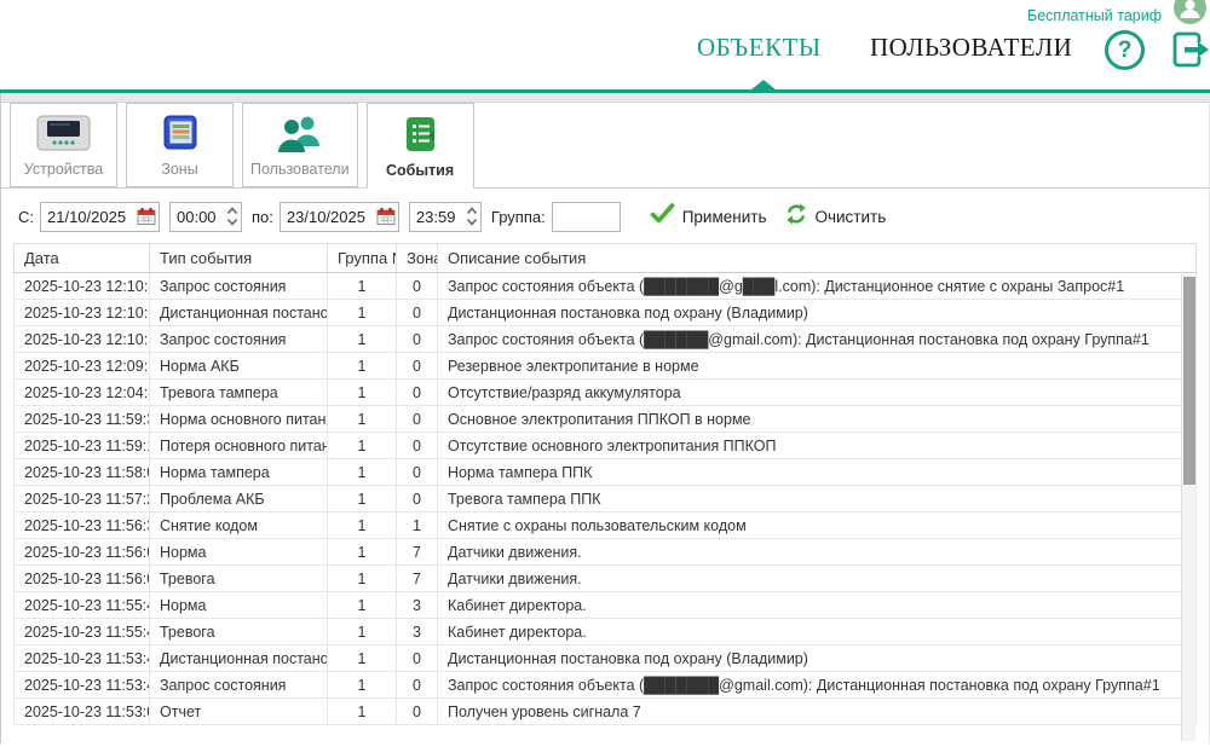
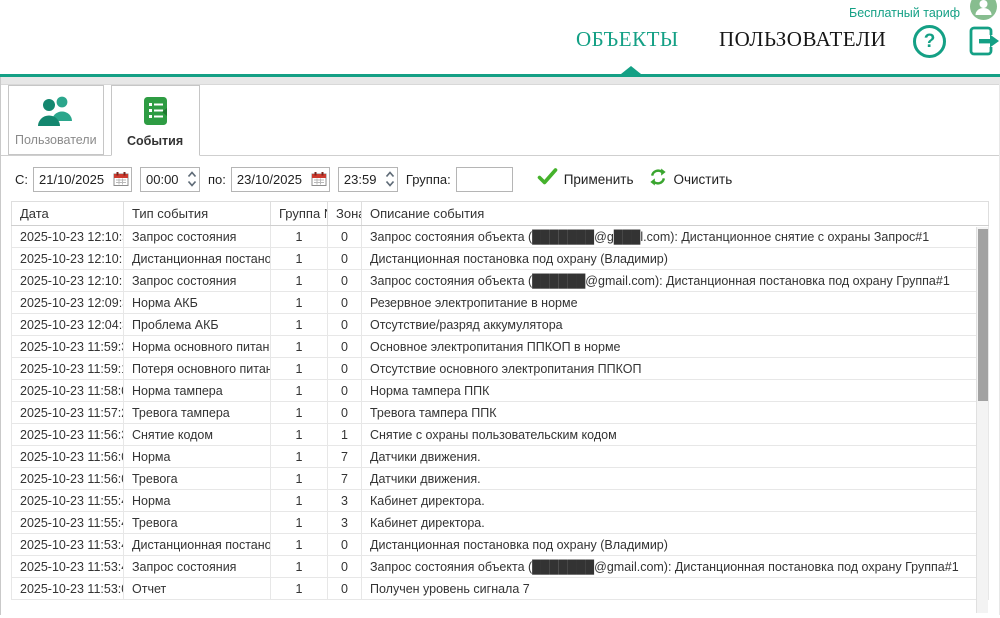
  Бесплатный тариф
  ОБЪЕКТЫ
  ПОЛЬЗОВАТЕЛИ
  ?
- Устройства
- Зоны
  Пользователи
  События
  С:
  21/10/2025
  00:00
  по:
  23/10/2025
  23:59
  Группа:
  Применить
  Очистить
  Дата	Тип события	Группа	Зон	Описание события
  2025-10-23 12:10:	Запрос состояния	1	0	Запрос состояния объекта (███████@g███l.com): Дистанционное снятие с охраны Запрос#1
  2025-10-23 12:10:	Дистанционная постано	1	0	Дистанционная постановка под охрану (Владимир)
  2025-10-23 12:10:	Запрос состояния	1	0	Запрос состояния объекта (██████@gmail.com): Дистанционная постановка под охрану Группа#1
  2025-10-23 12:09:	Норма АКБ	1	0	Резервное электропитание в норме
- 2025-10-23 12:04:	Тревога тампера	1	0	Отсутствие/разряд аккумулятора
+ 2025-10-23 12:04:	Проблема АКБ	1	0	Отсутствие/разряд аккумулятора
  2025-10-23 11:59:	Норма основного питан	1	0	Основное электропитания ППКОП в норме
  2025-10-23 11:59:	Потеря основного питан	1	0	Отсутствие основного электропитания ППКОП
  2025-10-23 11:58:	Норма тампера	1	0	Норма тампера ППК
- 2025-10-23 11:57:	Проблема АКБ	1	0	Тревога тампера ППК
+ 2025-10-23 11:57:	Тревога тампера	1	0	Тревога тампера ППК
  2025-10-23 11:56:	Снятие кодом	1	1	Снятие с охраны пользовательским кодом
  2025-10-23 11:56:	Норма	1	7	Датчики движения.
  2025-10-23 11:56:	Тревога	1	7	Датчики движения.
  2025-10-23 11:55:	Норма	1	3	Кабинет директора.
  2025-10-23 11:55:	Тревога	1	3	Кабинет директора.
  2025-10-23 11:53:	Дистанционная постано	1	0	Дистанционная постановка под охрану (Владимир)
  2025-10-23 11:53:	Запрос состояния	1	0	Запрос состояния объекта (███████@gmail.com): Дистанционная постановка под охрану Группа#1
  2025-10-23 11:53:	Отчет	1	0	Получен уровень сигнала 7
